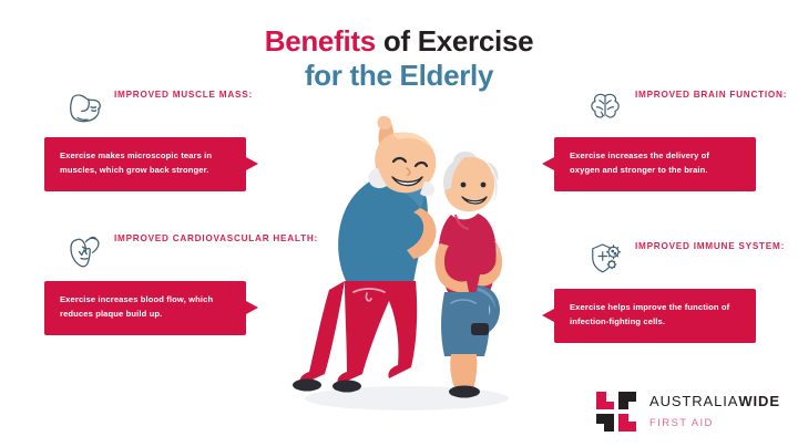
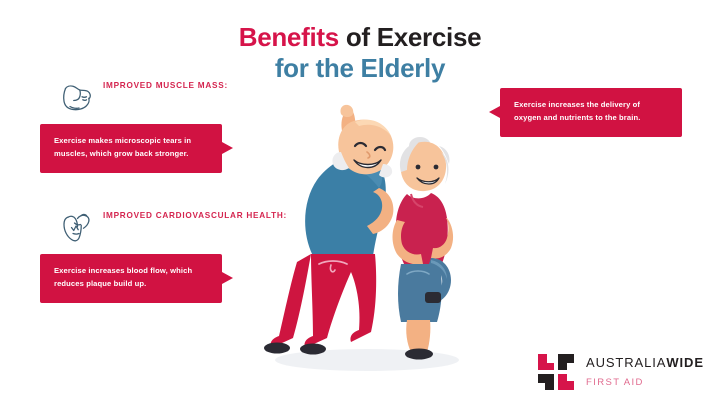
  Benefits of Exercise
  for the Elderly
  IMPROVED MUSCLE MASS:
  Exercise makes microscopic tears in muscles, which grow back stronger.
  IMPROVED CARDIOVASCULAR HEALTH:
  Exercise increases blood flow, which reduces plaque build up.
- IMPROVED BRAIN FUNCTION:
- Exercise increases the delivery of oxygen and stronger to the brain.
+ Exercise increases the delivery of oxygen and nutrients to the brain.
- IMPROVED IMMUNE SYSTEM:
- Exercise helps improve the function of infection-fighting cells.
  AUSTRALIAWIDE
  FIRST AID
